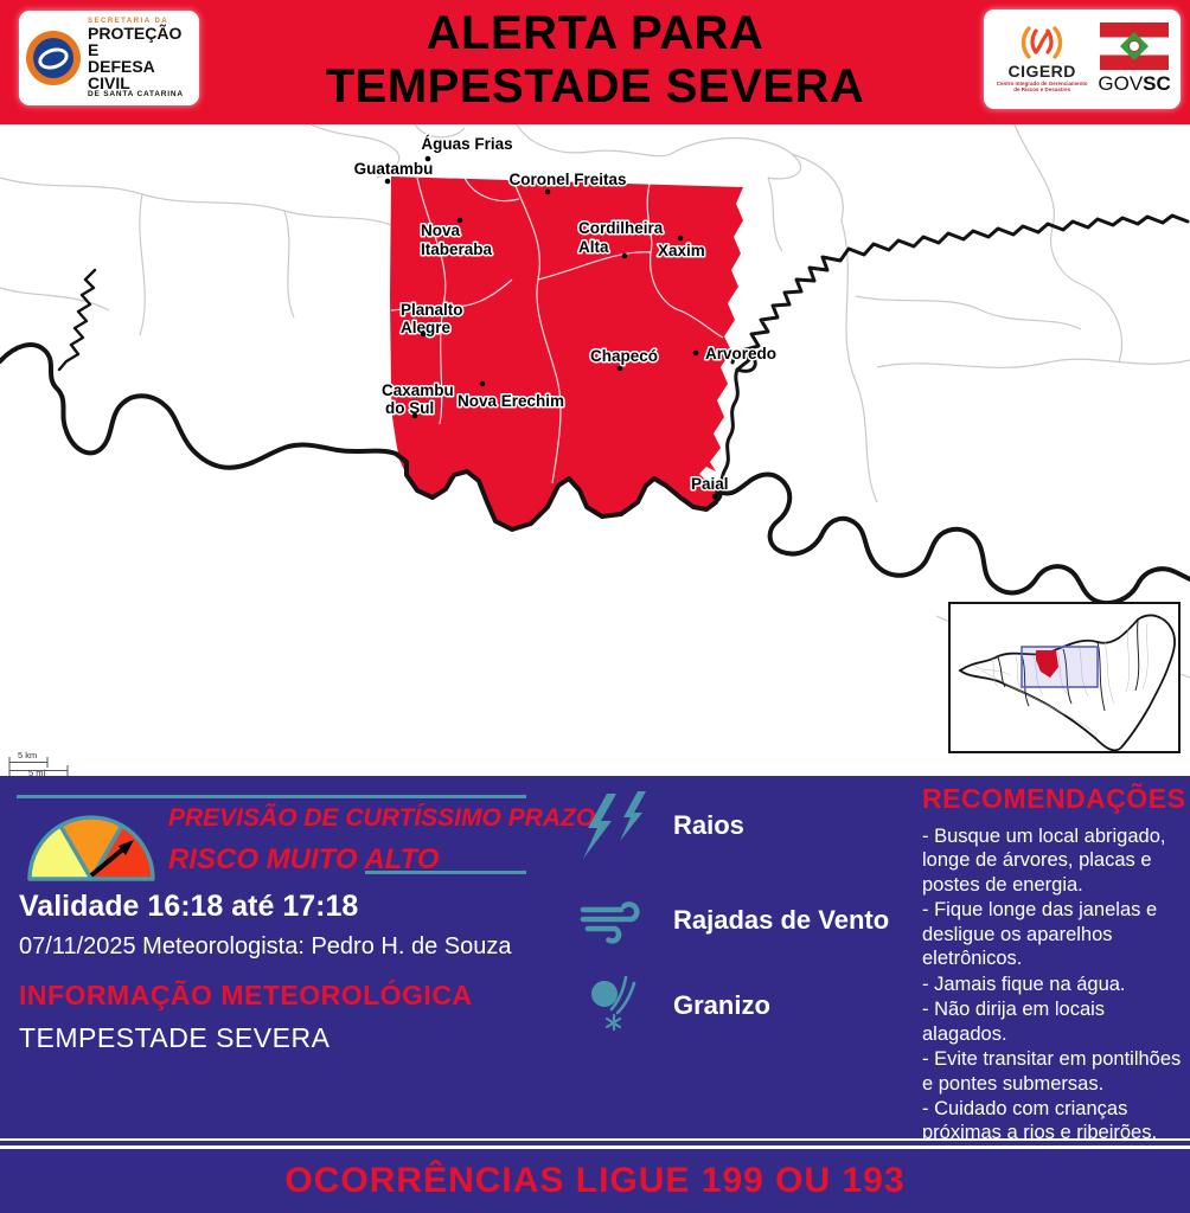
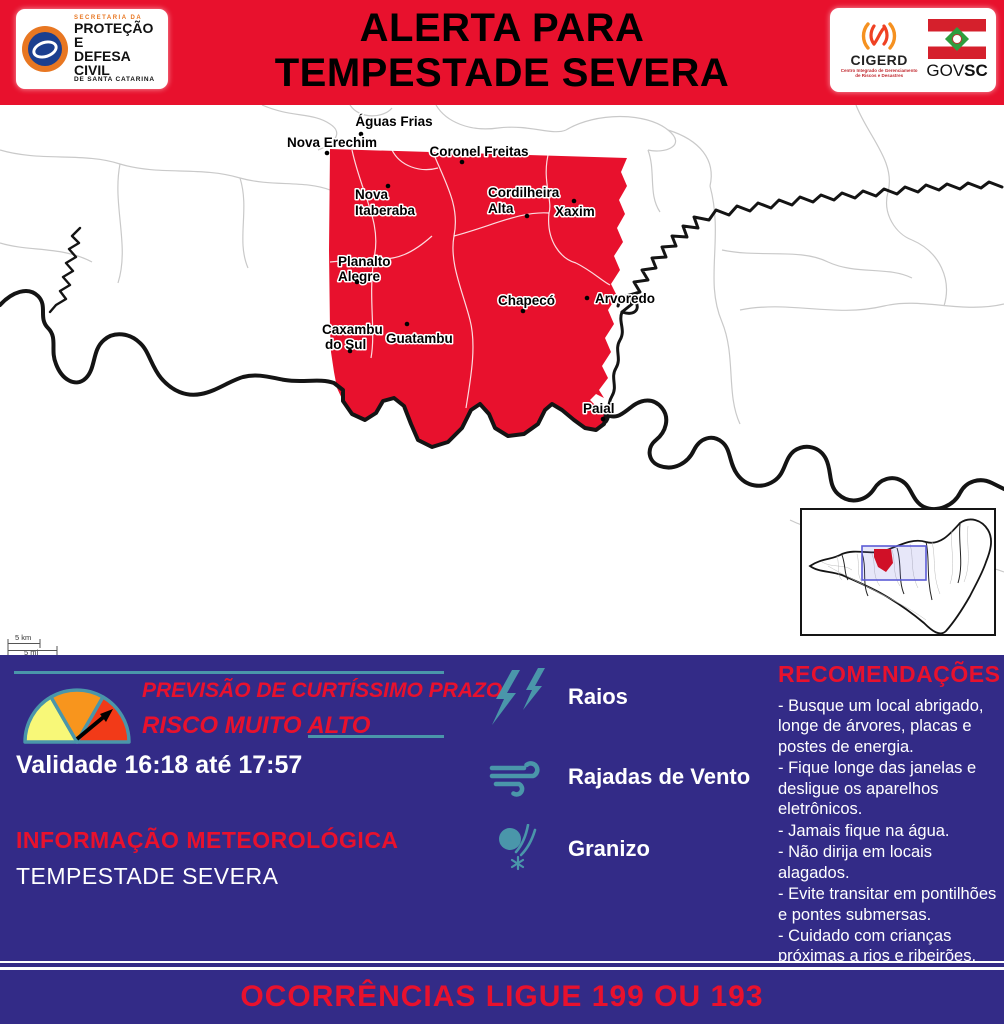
  ALERTA PARA
  TEMPESTADE SEVERA
  PROTEÇÃO E
  DEFESA CIVIL
  CIGERD
  GOVSC
  Águas Frias
- Guatambu
+ Nova Erechim
  Coronel Freitas
  Nova
  Itaberaba
  Cordilheira
  Alta
  Xaxim
  Planalto
  Alegre
  Chapecó
  Arvoredo
  Caxambu
  do Sul
- Nova Erechim
+ Guatambu
  Paial
  5 km
  5 mi
  PREVISÃO DE CURTÍSSIMO PRAZO
  RISCO MUITO ALTO
- Validade 16:18 até 17:18
+ Validade 16:18 até 17:57
- 07/11/2025 Meteorologista: Pedro H. de Souza
  INFORMAÇÃO METEOROLÓGICA
  TEMPESTADE SEVERA
  Raios
  Rajadas de Vento
  Granizo
  RECOMENDAÇÕES
  - Busque um local abrigado, longe de árvores, placas e postes de energia.
  - Fique longe das janelas e desligue os aparelhos eletrônicos.
  - Jamais fique na água.
  - Não dirija em locais alagados.
  - Evite transitar em pontilhões e pontes submersas.
  - Cuidado com crianças próximas a rios e ribeirões.
  OCORRÊNCIAS LIGUE 199 OU 193
